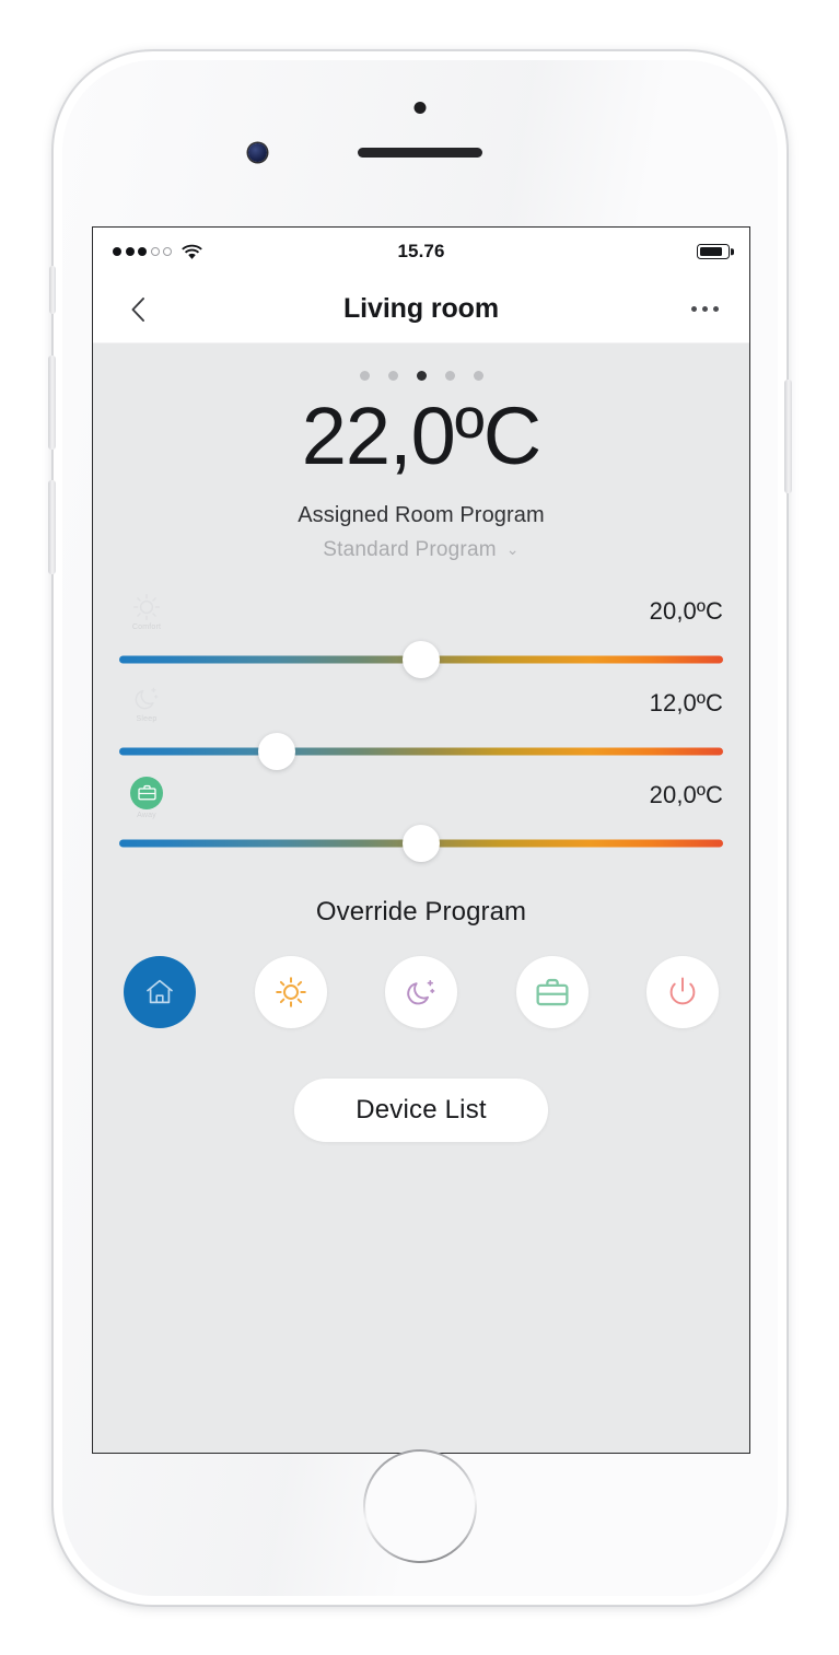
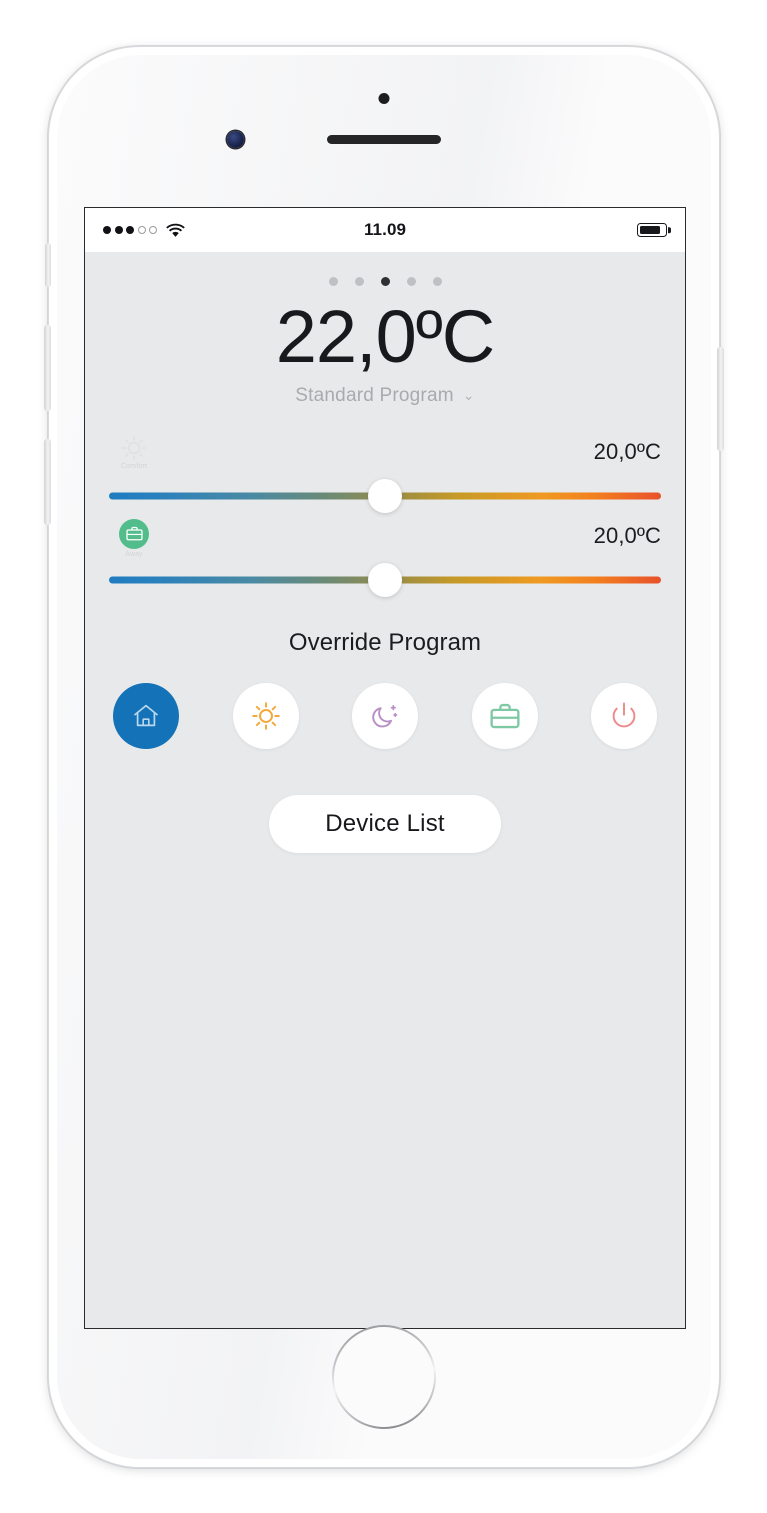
- 15.76
+ 11.09
- Living room
  22,0ºC
- Assigned Room Program
  Standard Program ⌄
  20,0ºC
- 12,0ºC
  20,0ºC
  Override Program
  Device List
